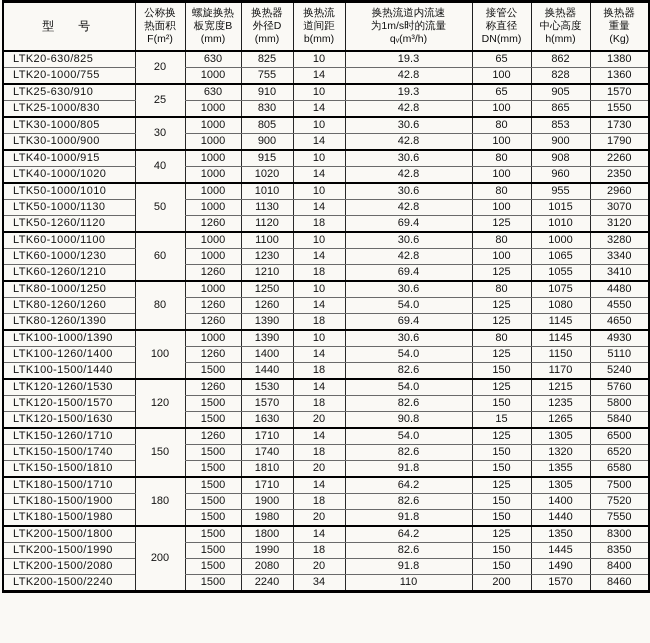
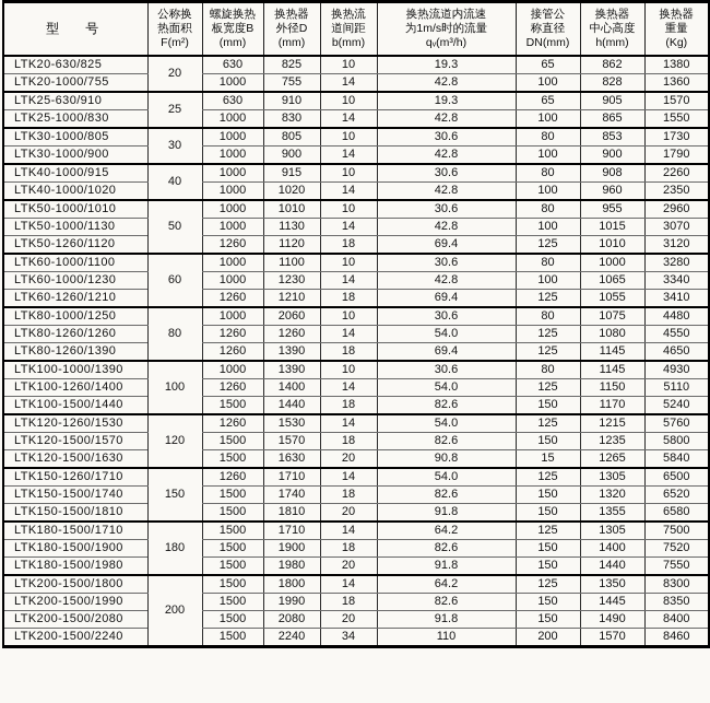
  型 号	公称换热面积F(m²)	螺旋换热板宽度B(mm)	换热器外径D(mm)	换热流道间距b(mm)	换热流道内流速为1m/s时的流量qᵥ(m³/h)	接管公称直径DN(mm)	换热器中心高度h(mm)	换热器重量(Kg)
  LTK20-630/825	20	630	825	10	19.3	65	862	1380
  LTK20-1000/755	1000	755	14	42.8	100	828	1360
  LTK25-630/910	25	630	910	10	19.3	65	905	1570
  LTK25-1000/830	1000	830	14	42.8	100	865	1550
  LTK30-1000/805	30	1000	805	10	30.6	80	853	1730
  LTK30-1000/900	1000	900	14	42.8	100	900	1790
  LTK40-1000/915	40	1000	915	10	30.6	80	908	2260
  LTK40-1000/1020	1000	1020	14	42.8	100	960	2350
  LTK50-1000/1010	50	1000	1010	10	30.6	80	955	2960
  LTK50-1000/1130	1000	1130	14	42.8	100	1015	3070
  LTK50-1260/1120	1260	1120	18	69.4	125	1010	3120
  LTK60-1000/1100	60	1000	1100	10	30.6	80	1000	3280
  LTK60-1000/1230	1000	1230	14	42.8	100	1065	3340
  LTK60-1260/1210	1260	1210	18	69.4	125	1055	3410
- LTK80-1000/1250	80	1000	1250	10	30.6	80	1075	4480
+ LTK80-1000/1250	80	1000	2060	10	30.6	80	1075	4480
  LTK80-1260/1260	1260	1260	14	54.0	125	1080	4550
  LTK80-1260/1390	1260	1390	18	69.4	125	1145	4650
  LTK100-1000/1390	100	1000	1390	10	30.6	80	1145	4930
  LTK100-1260/1400	1260	1400	14	54.0	125	1150	5110
  LTK100-1500/1440	1500	1440	18	82.6	150	1170	5240
  LTK120-1260/1530	120	1260	1530	14	54.0	125	1215	5760
  LTK120-1500/1570	1500	1570	18	82.6	150	1235	5800
  LTK120-1500/1630	1500	1630	20	90.8	15	1265	5840
  LTK150-1260/1710	150	1260	1710	14	54.0	125	1305	6500
  LTK150-1500/1740	1500	1740	18	82.6	150	1320	6520
  LTK150-1500/1810	1500	1810	20	91.8	150	1355	6580
  LTK180-1500/1710	180	1500	1710	14	64.2	125	1305	7500
  LTK180-1500/1900	1500	1900	18	82.6	150	1400	7520
  LTK180-1500/1980	1500	1980	20	91.8	150	1440	7550
  LTK200-1500/1800	200	1500	1800	14	64.2	125	1350	8300
  LTK200-1500/1990	1500	1990	18	82.6	150	1445	8350
  LTK200-1500/2080	1500	2080	20	91.8	150	1490	8400
  LTK200-1500/2240	1500	2240	34	110	200	1570	8460
